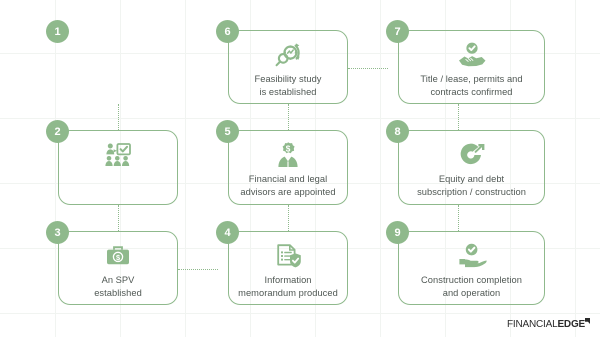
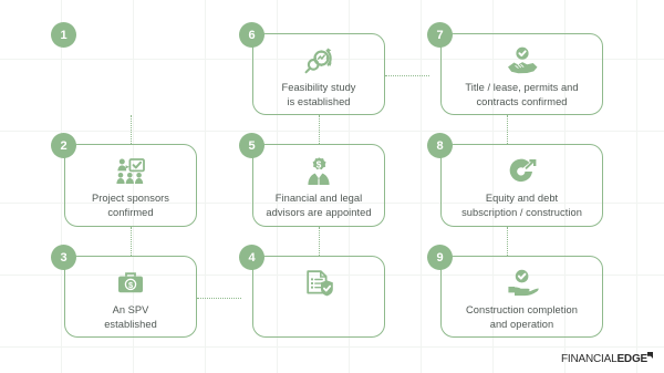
  1
  Feasibility study
  is established
  6
  Title / lease, permits and
  contracts confirmed
  7
+ Project sponsors
+ confirmed
  2
  $
  Financial and legal
  advisors are appointed
  5
  Equity and debt
  subscription / construction
  8
  $
  An SPV
  established
  3
- Information
- memorandum produced
  4
  Construction completion
  and operation
  9
  FINANCIAL
  EDGE
